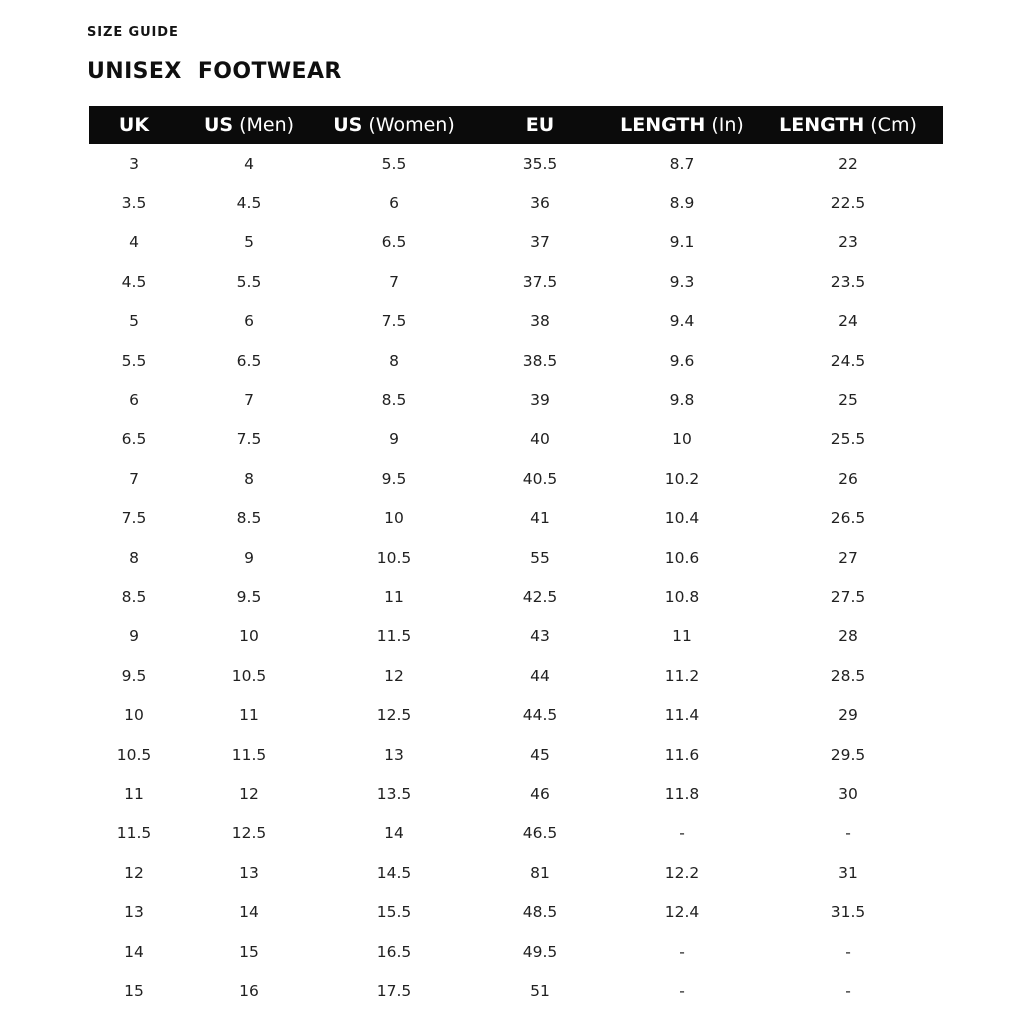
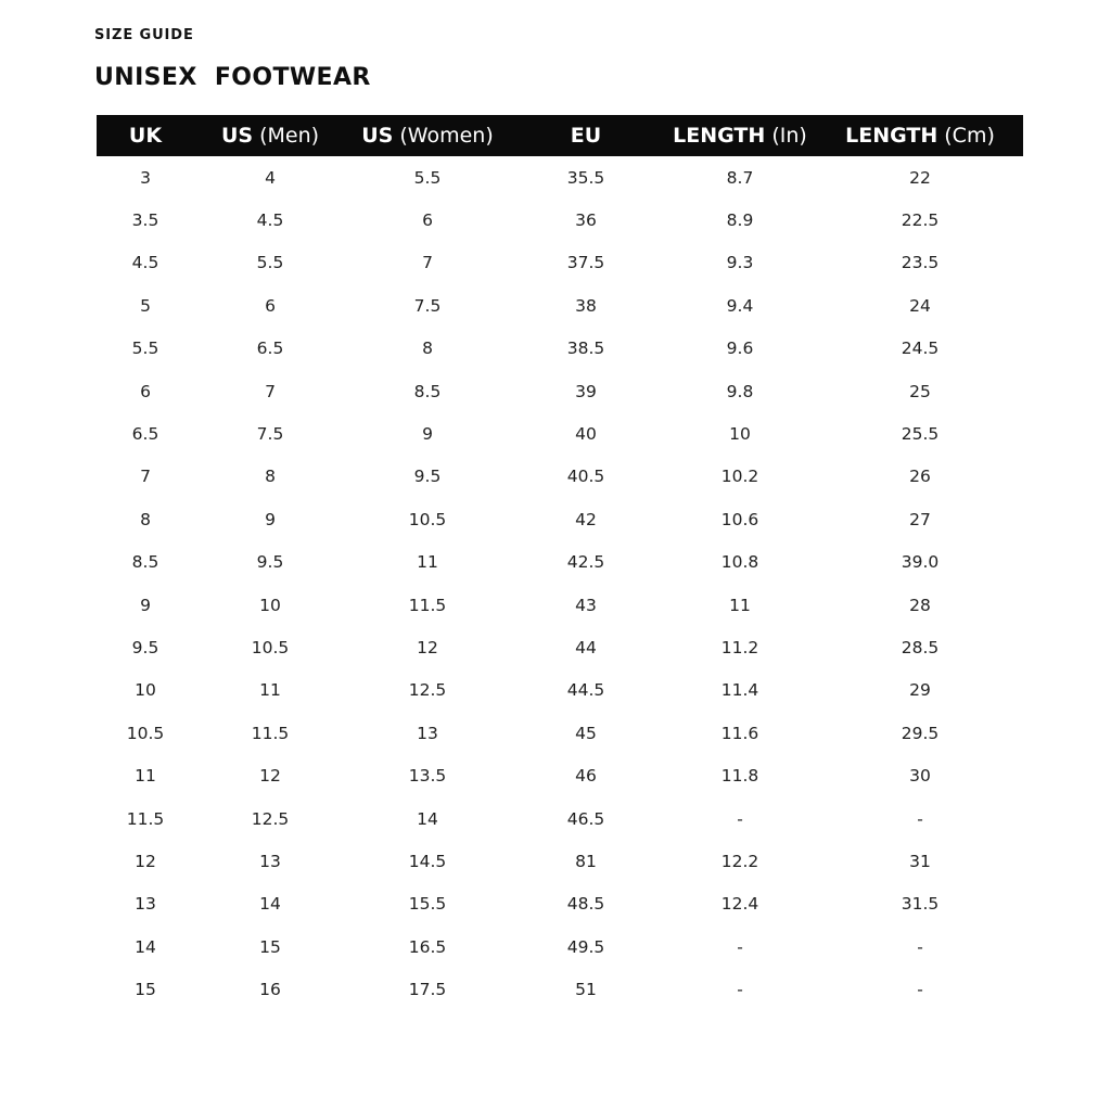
  SIZE GUIDE
  UNISEX FOOTWEAR
  UK	US (Men)	US (Women)	EU	LENGTH (In)	LENGTH (Cm)
  3	4	5.5	35.5	8.7	22
  3.5	4.5	6	36	8.9	22.5
- 4	5	6.5	37	9.1	23
  4.5	5.5	7	37.5	9.3	23.5
  5	6	7.5	38	9.4	24
  5.5	6.5	8	38.5	9.6	24.5
  6	7	8.5	39	9.8	25
  6.5	7.5	9	40	10	25.5
  7	8	9.5	40.5	10.2	26
- 7.5	8.5	10	41	10.4	26.5
- 8	9	10.5	55	10.6	27
+ 8	9	10.5	42	10.6	27
- 8.5	9.5	11	42.5	10.8	27.5
+ 8.5	9.5	11	42.5	10.8	39.0
  9	10	11.5	43	11	28
  9.5	10.5	12	44	11.2	28.5
  10	11	12.5	44.5	11.4	29
  10.5	11.5	13	45	11.6	29.5
  11	12	13.5	46	11.8	30
  11.5	12.5	14	46.5	-	-
  12	13	14.5	81	12.2	31
  13	14	15.5	48.5	12.4	31.5
  14	15	16.5	49.5	-	-
  15	16	17.5	51	-	-
